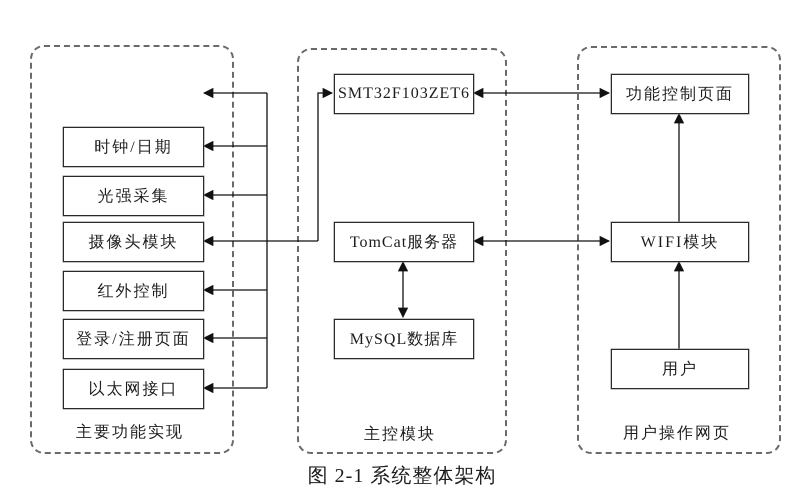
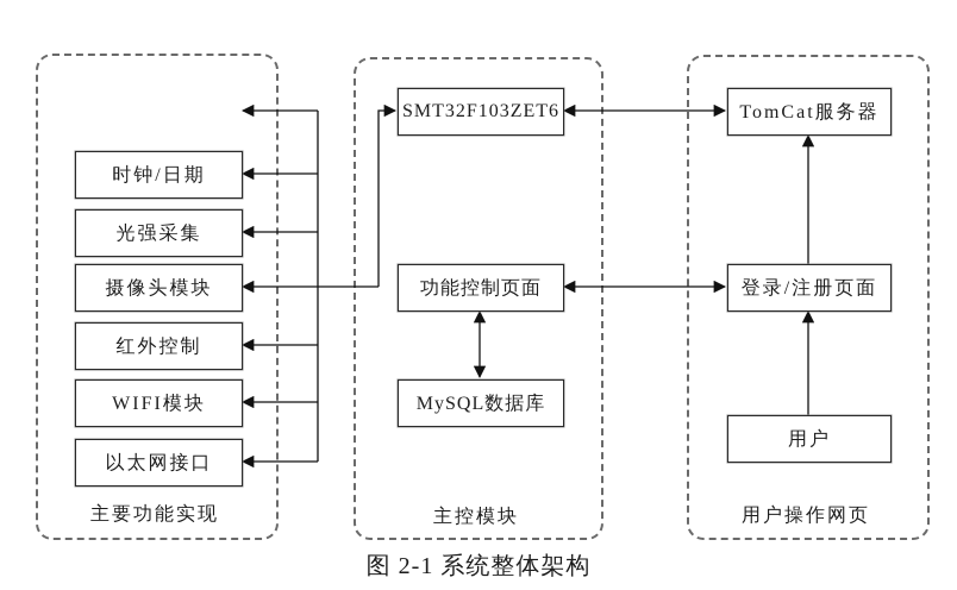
  时钟/日期
  光强采集
  摄像头模块
  红外控制
- 登录/注册页面
+ WIFI模块
  以太网接口
  SMT32F103ZET6
- TomCat服务器
+ 功能控制页面
  MySQL数据库
- 功能控制页面
+ TomCat服务器
- WIFI模块
+ 登录/注册页面
  用户
  主要功能实现
  主控模块
  用户操作网页
  图 2-1 系统整体架构
